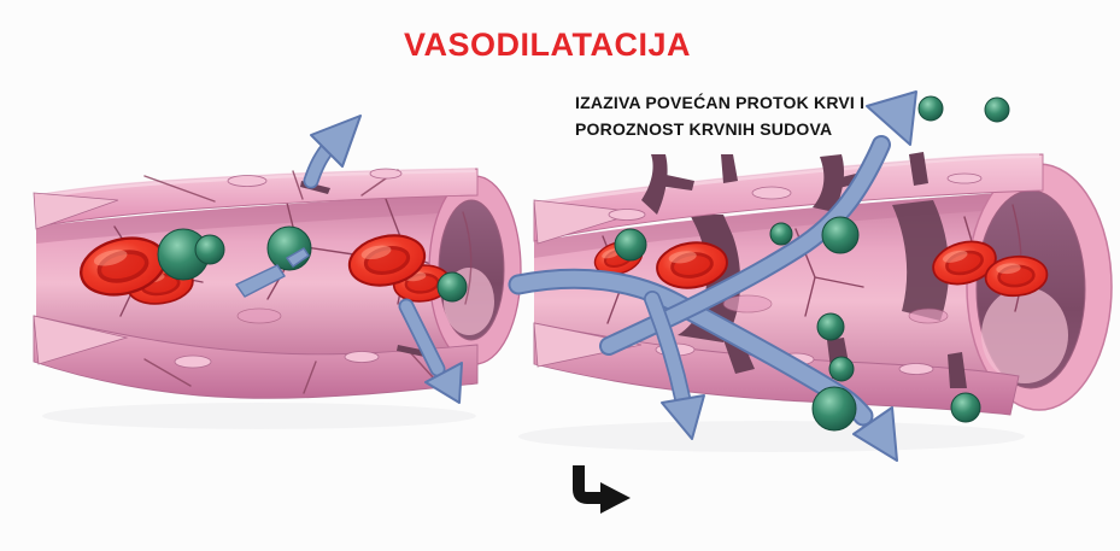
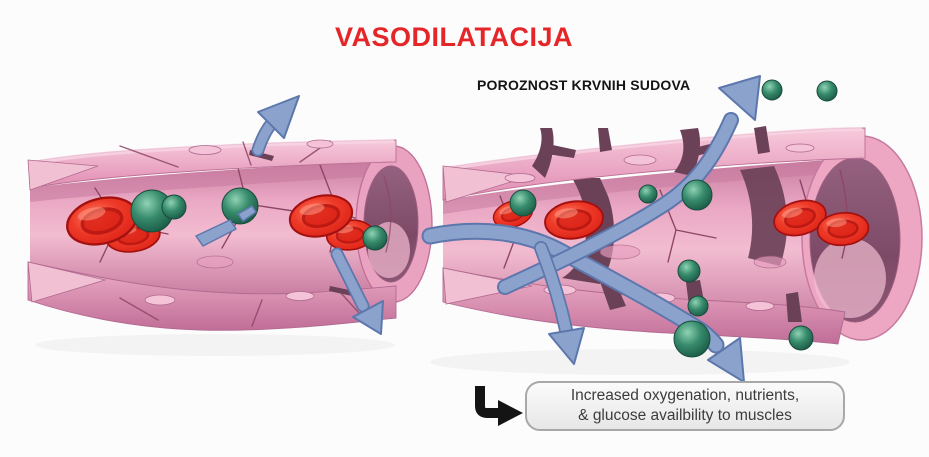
  VASODILATACIJA
- IZAZIVA POVEĆAN PROTOK KRVI I
  POROZNOST KRVNIH SUDOVA
+ Increased oxygenation, nutrients,
+ & glucose availbility to muscles
